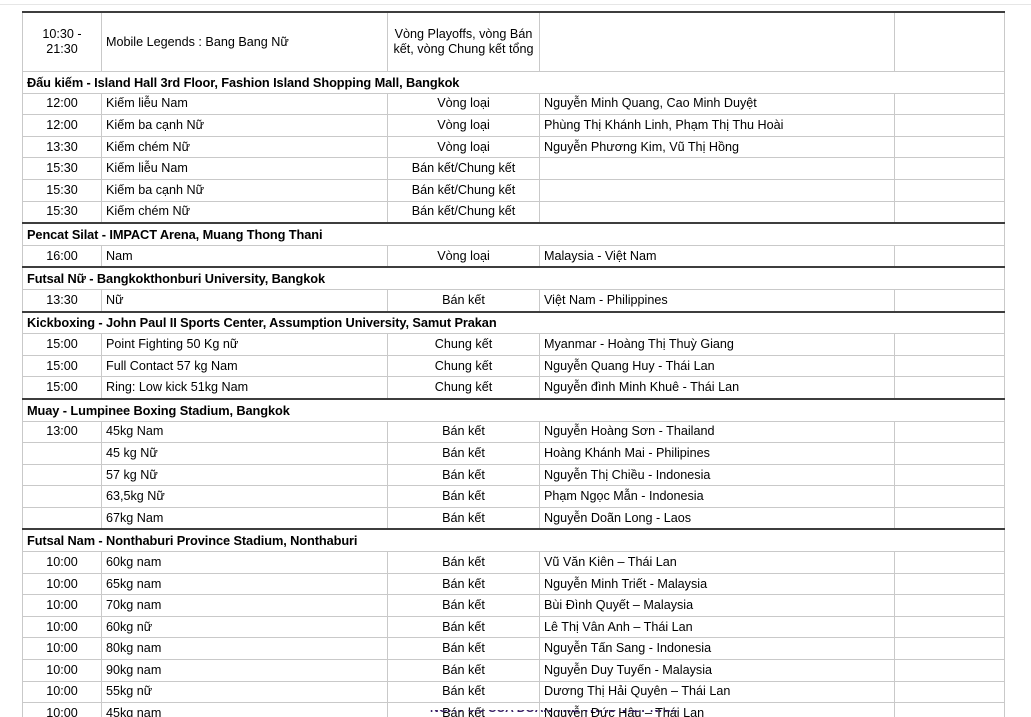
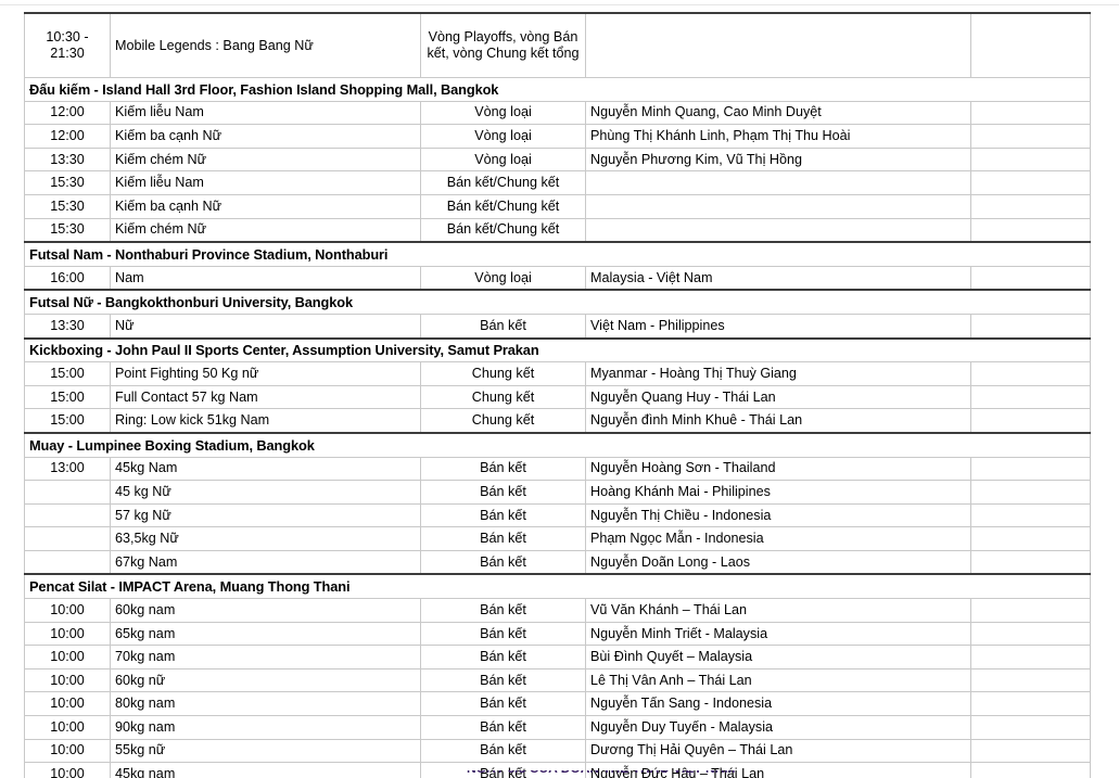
  10:30 -21:30	Mobile Legends : Bang Bang Nữ	Vòng Playoffs, vòng Bán kết, vòng Chung kết tổng
  Đấu kiếm - Island Hall 3rd Floor, Fashion Island Shopping Mall, Bangkok
  12:00	Kiếm liễu Nam	Vòng loại	Nguyễn Minh Quang, Cao Minh Duyệt
  12:00	Kiếm ba cạnh Nữ	Vòng loại	Phùng Thị Khánh Linh, Phạm Thị Thu Hoài
  13:30	Kiếm chém Nữ	Vòng loại	Nguyễn Phương Kim, Vũ Thị Hồng
  15:30	Kiếm liễu Nam	Bán kết/Chung kết
  15:30	Kiếm ba cạnh Nữ	Bán kết/Chung kết
  15:30	Kiếm chém Nữ	Bán kết/Chung kết
- Pencat Silat - IMPACT Arena, Muang Thong Thani
+ Futsal Nam - Nonthaburi Province Stadium, Nonthaburi
  16:00	Nam	Vòng loại	Malaysia - Việt Nam
  Futsal Nữ - Bangkokthonburi University, Bangkok
  13:30	Nữ	Bán kết	Việt Nam - Philippines
  Kickboxing - John Paul II Sports Center, Assumption University, Samut Prakan
  15:00	Point Fighting 50 Kg nữ	Chung kết	Myanmar - Hoàng Thị Thuỳ Giang
  15:00	Full Contact 57 kg Nam	Chung kết	Nguyễn Quang Huy - Thái Lan
  15:00	Ring: Low kick 51kg Nam	Chung kết	Nguyễn đình Minh Khuê - Thái Lan
  Muay - Lumpinee Boxing Stadium, Bangkok
  13:00	45kg Nam	Bán kết	Nguyễn Hoàng Sơn - Thailand
  	45 kg Nữ	Bán kết	Hoàng Khánh Mai - Philipines
  	57 kg Nữ	Bán kết	Nguyễn Thị Chiều - Indonesia
  	63,5kg Nữ	Bán kết	Phạm Ngọc Mẫn - Indonesia
  	67kg Nam	Bán kết	Nguyễn Doãn Long - Laos
- Futsal Nam - Nonthaburi Province Stadium, Nonthaburi
+ Pencat Silat - IMPACT Arena, Muang Thong Thani
- 10:00	60kg nam	Bán kết	Vũ Văn Kiên – Thái Lan
+ 10:00	60kg nam	Bán kết	Vũ Văn Khánh – Thái Lan
  10:00	65kg nam	Bán kết	Nguyễn Minh Triết - Malaysia
  10:00	70kg nam	Bán kết	Bùi Đình Quyết – Malaysia
  10:00	60kg nữ	Bán kết	Lê Thị Vân Anh – Thái Lan
  10:00	80kg nam	Bán kết	Nguyễn Tấn Sang - Indonesia
  10:00	90kg nam	Bán kết	Nguyễn Duy Tuyến - Malaysia
  10:00	55kg nữ	Bán kết	Dương Thị Hải Quyên – Thái Lan
  10:00	45kg nam	Bán kết	Nguyễn Đức Hậu – Thái Lan
